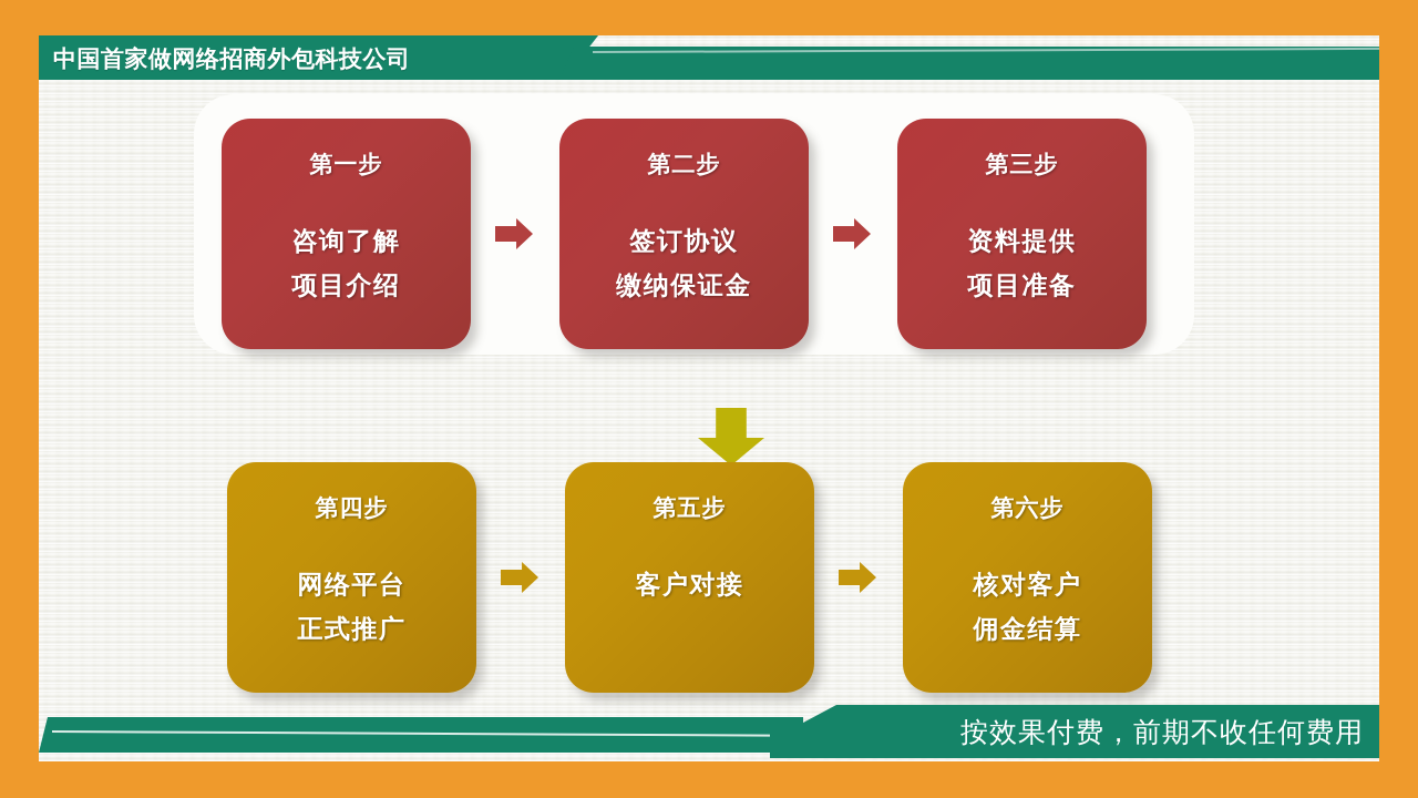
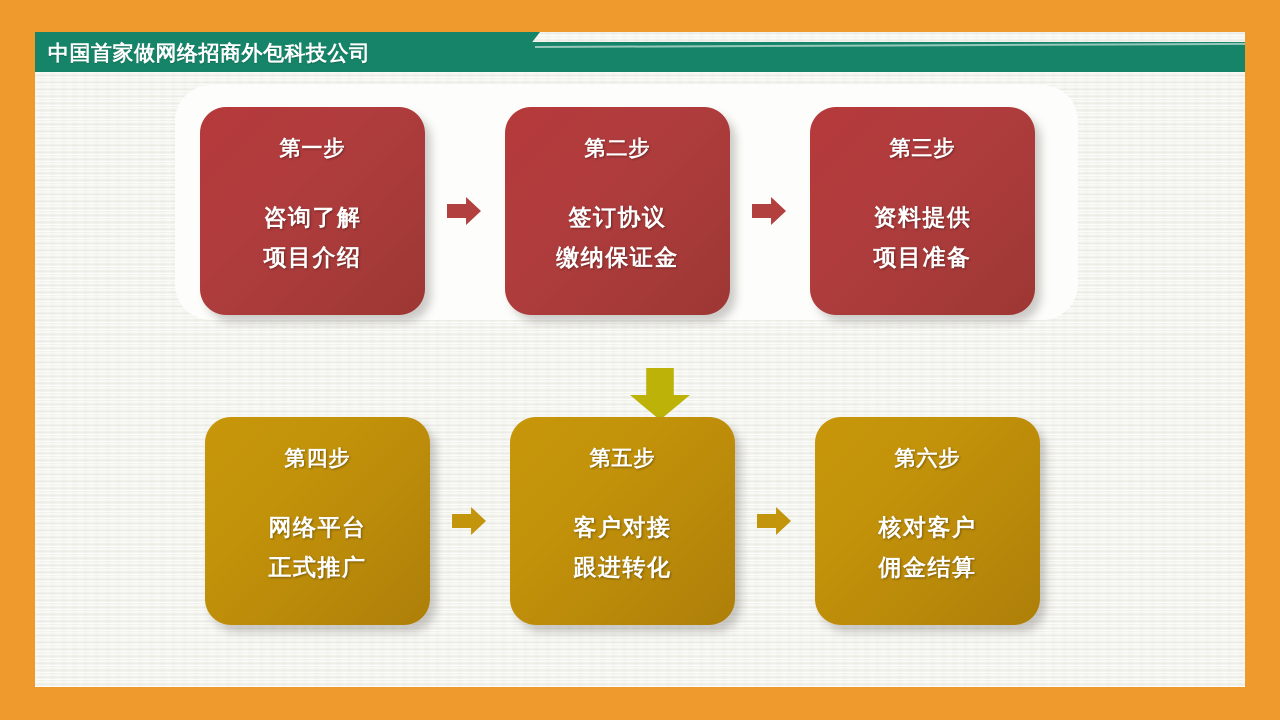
  第一步
  咨询了解
  项目介绍
  第二步
  签订协议
  缴纳保证金
  第三步
  资料提供
  项目准备
  第四步
  网络平台
  正式推广
  第五步
  客户对接
+ 跟进转化
  第六步
  核对客户
  佣金结算
  中国首家做网络招商外包科技公司
- 按效果付费，前期不收任何费用
